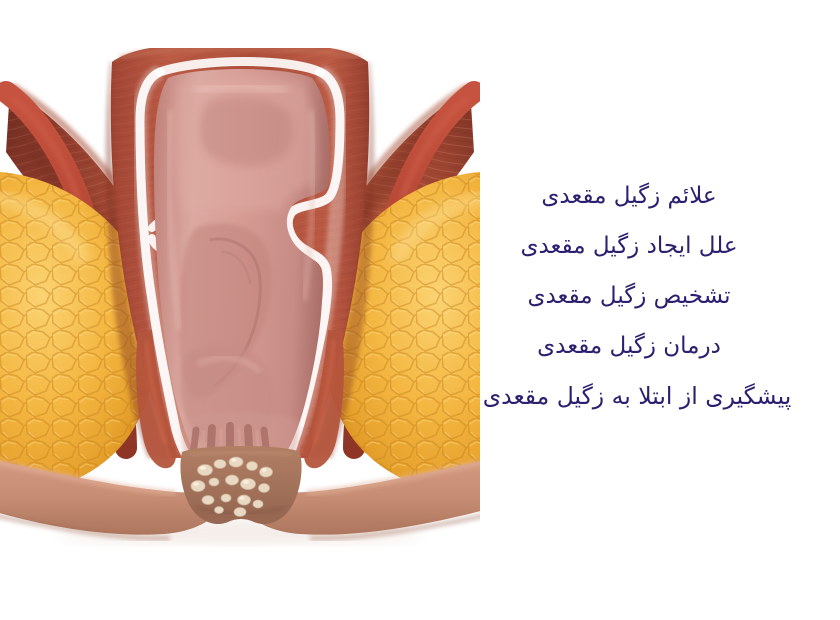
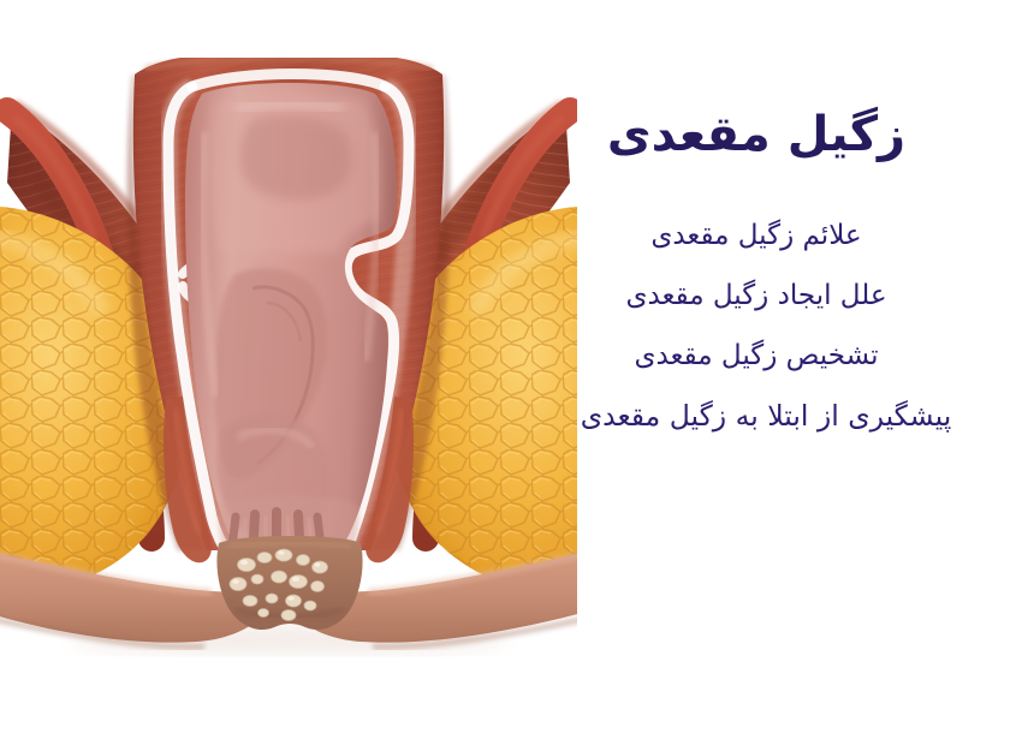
+ زگیل مقعدی
  علائم زگیل مقعدی
  علل ایجاد زگیل مقعدی
  تشخیص زگیل مقعدی
- درمان زگیل مقعدی
  پیشگیری از ابتلا به زگیل مقعدی
